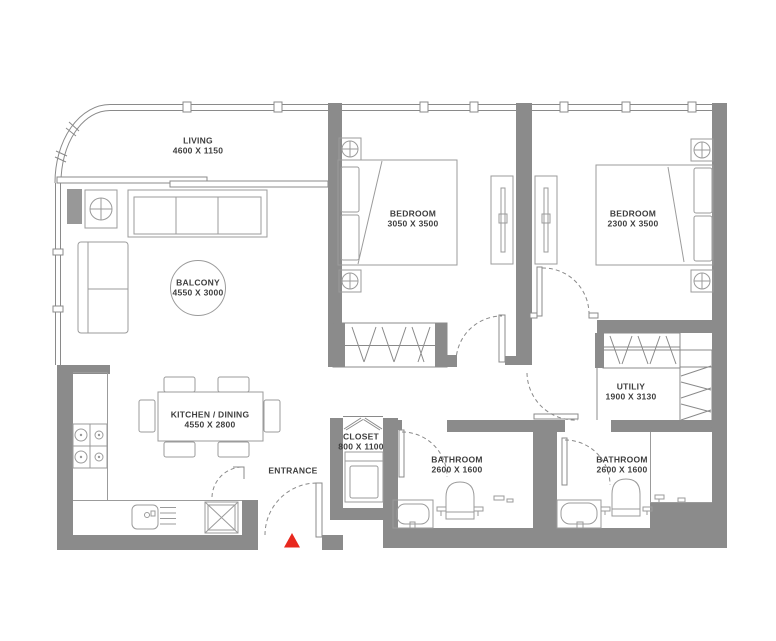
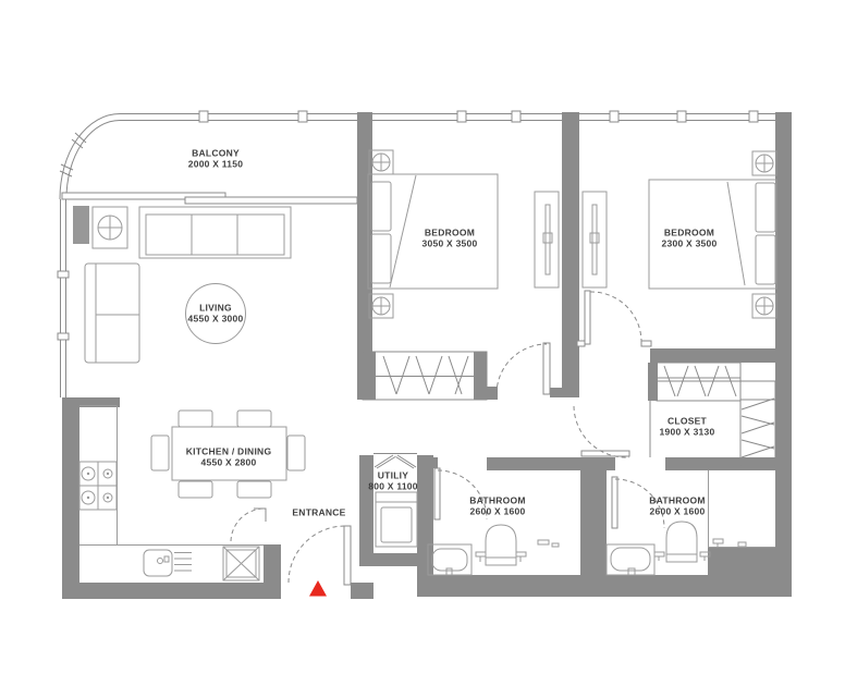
- LIVING
+ BALCONY
- 4600 X 1150
+ 2000 X 1150
- BALCONY
+ LIVING
  4550 X 3000
  BEDROOM
  3050 X 3500
  BEDROOM
  2300 X 3500
  KITCHEN / DINING
  4550 X 2800
- UTILIY
+ CLOSET
  1900 X 3130
- CLOSET
+ UTILIY
  800 X 1100
  BATHROOM
  2600 X 1600
  BATHROOM
  2600 X 1600
  ENTRANCE
